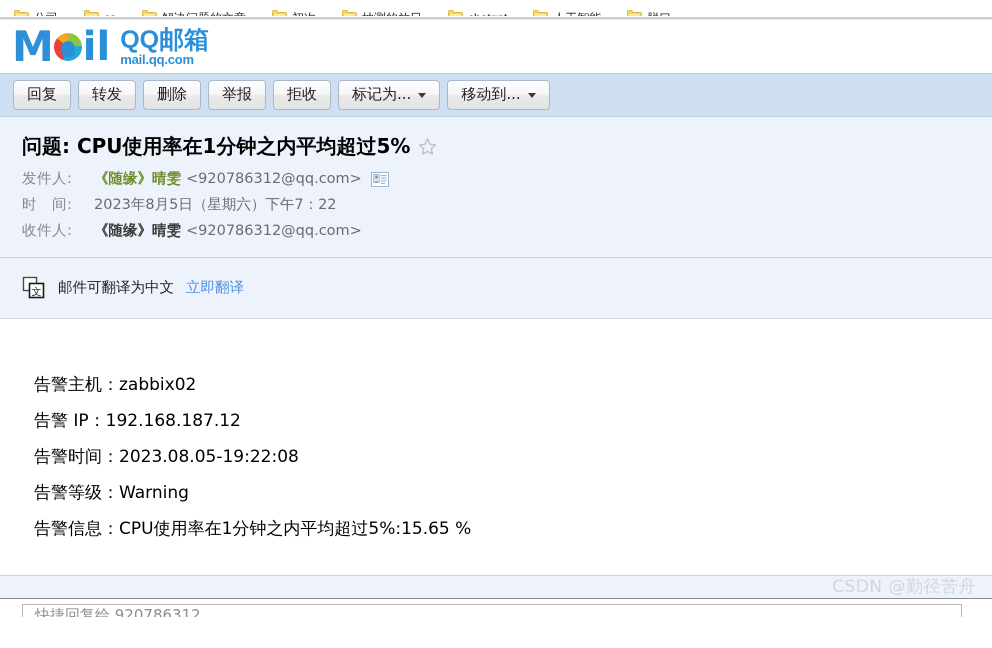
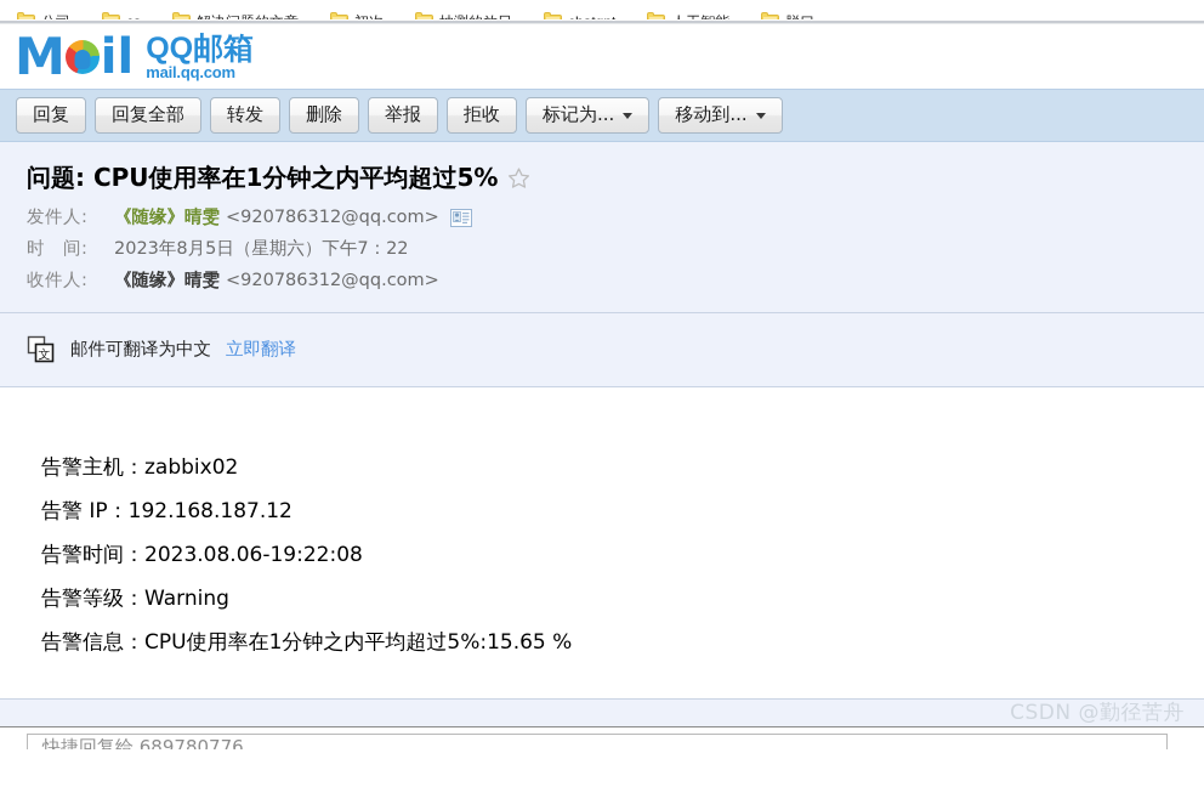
  M
  il
  QQ邮箱
  mail.qq.com
  回复
+ 回复全部
  转发
  删除
  举报
  拒收
  标记为...
  移动到...
  问题: CPU使用率在1分钟之内平均超过5%
  发件人:
  《随缘》晴雯
  <920786312@qq.com>
  时 间:
  2023年8月5日（星期六）下午7：22
  收件人:
  《随缘》晴雯
  <920786312@qq.com>
  文
  邮件可翻译为中文
  立即翻译
  告警主机：zabbix02
  告警 IP：192.168.187.12
- 告警时间：2023.08.05-19:22:08
+ 告警时间：2023.08.06-19:22:08
  告警等级：Warning
  告警信息：CPU使用率在1分钟之内平均超过5%:15.65 %
  CSDN @勤径苦舟
- 快捷回复给 920786312
+ 快捷回复给 689780776
